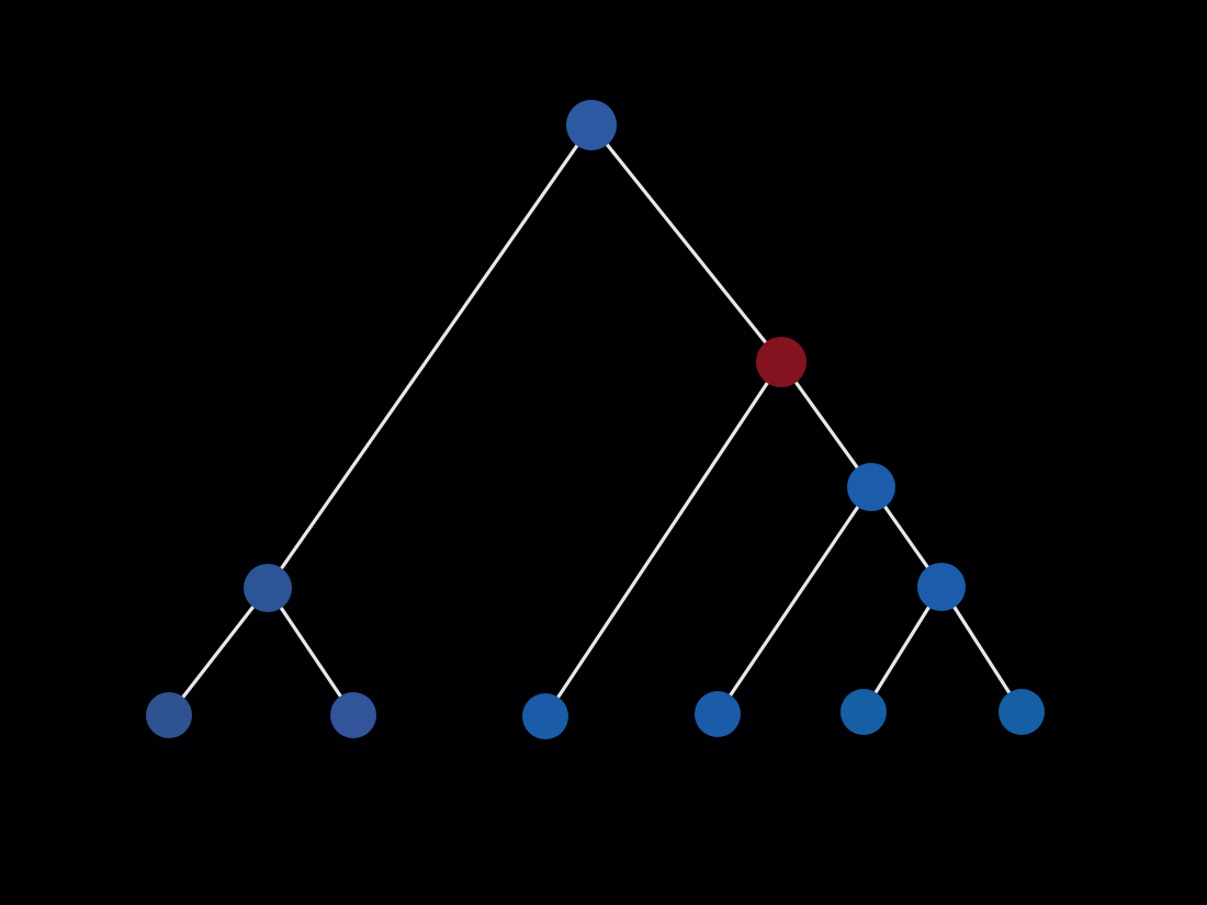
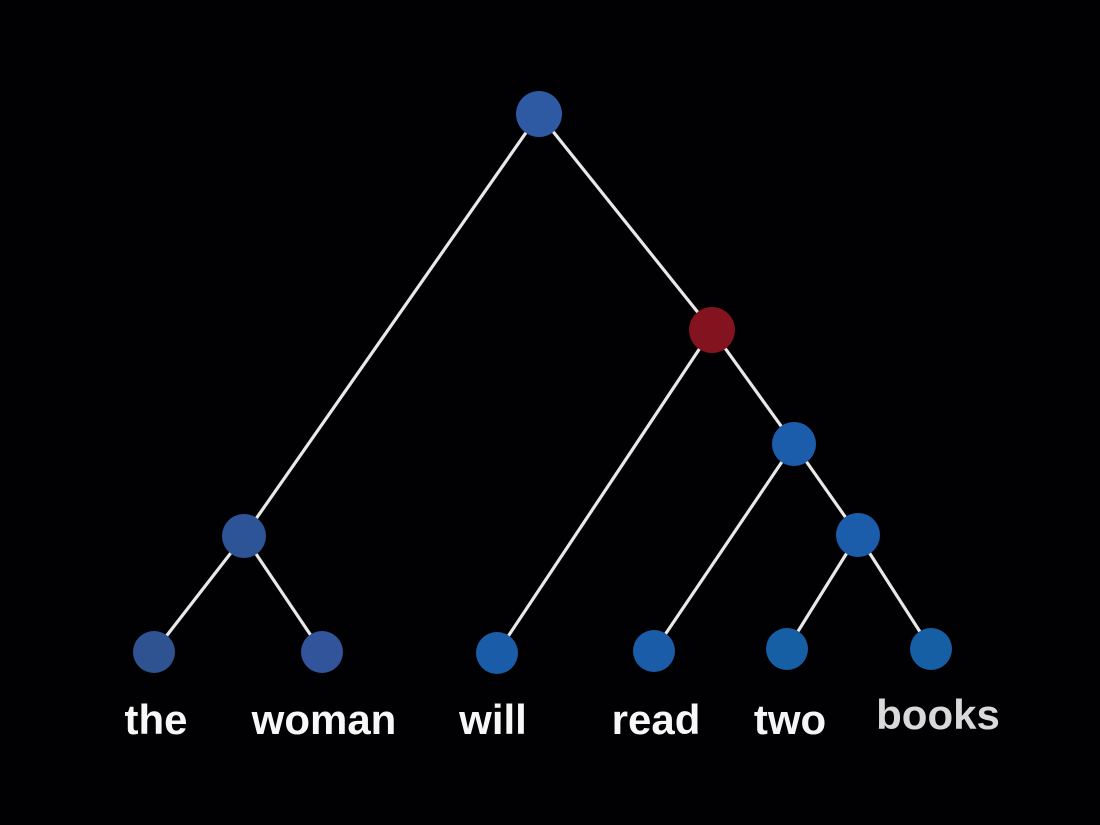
+ the
+ woman
+ will
+ read
+ two
+ books
